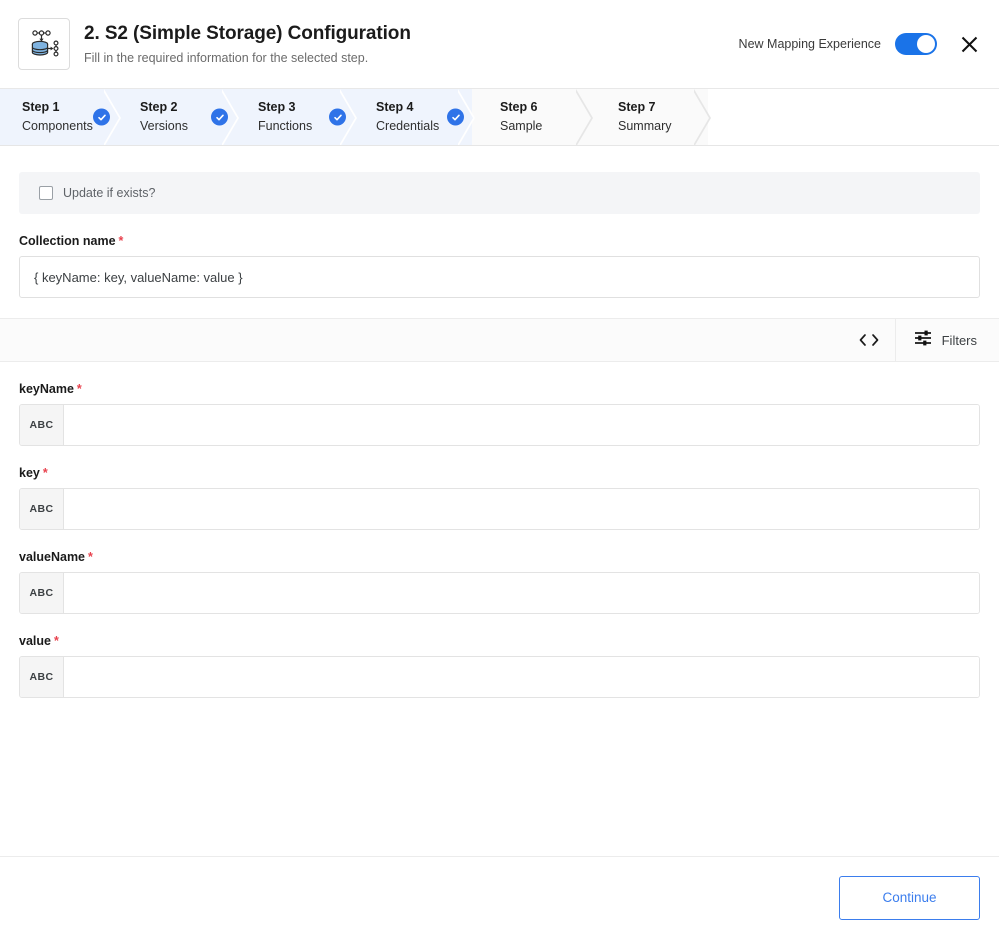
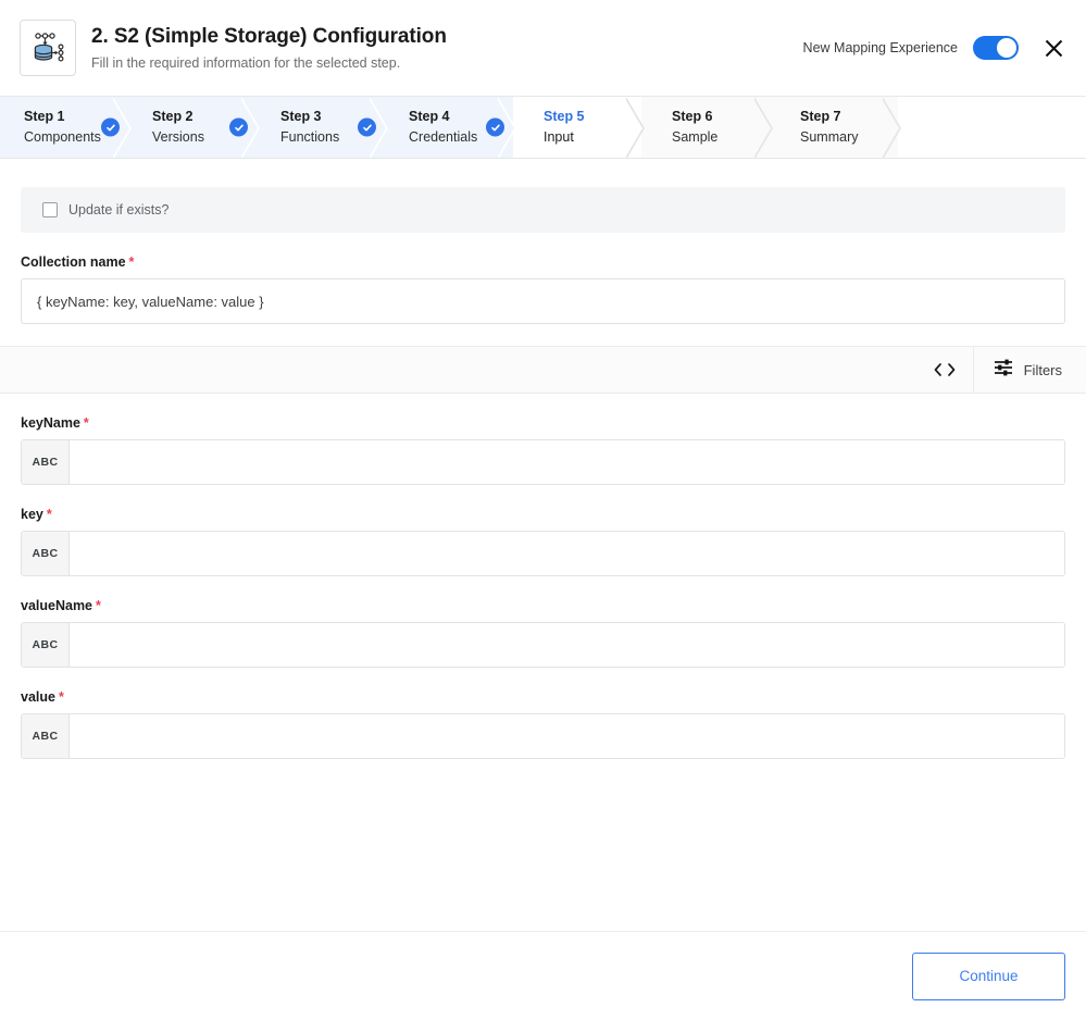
  2. S2 (Simple Storage) Configuration
  Fill in the required information for the selected step.
  New Mapping Experience
  Step 1
  Components
  Step 2
  Versions
  Step 3
  Functions
  Step 4
  Credentials
+ Step 5
+ Input
  Step 6
  Sample
  Step 7
  Summary
  Update if exists?
  Collection name *
  { keyName: key, valueName: value }
  Filters
  keyName *
  ABC
  key *
  ABC
  valueName *
  ABC
  value *
  ABC
  Continue
